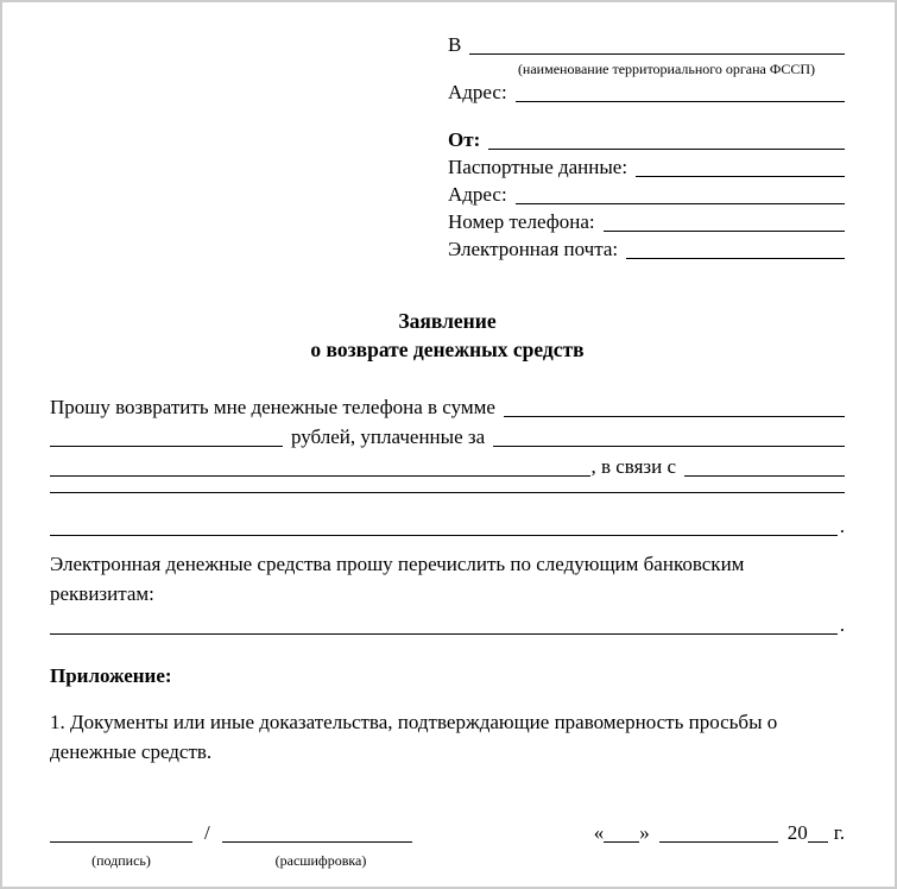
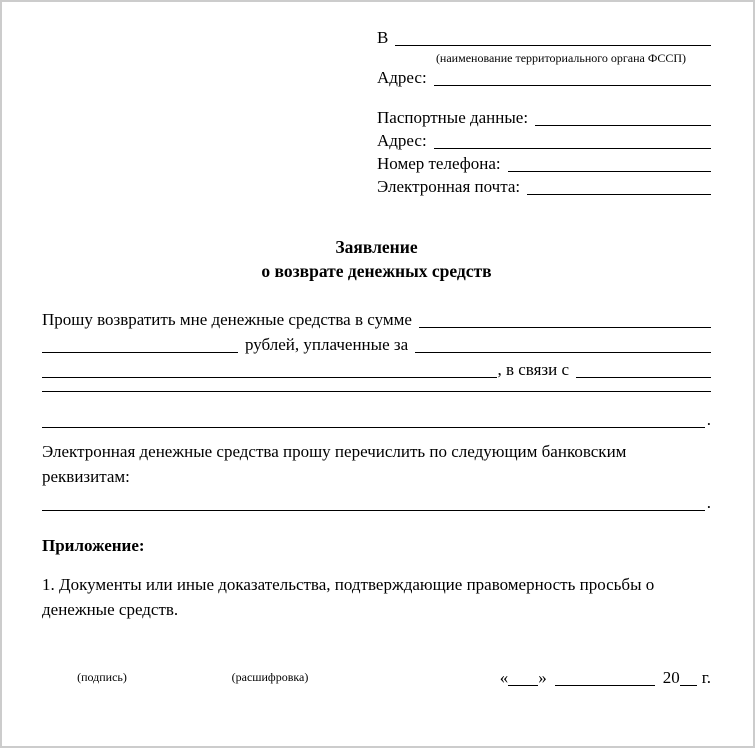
  В
  (наименование территориального органа ФССП)
  Адрес:
- От:
  Паспортные данные:
  Адрес:
  Номер телефона:
  Электронная почта:
  Заявление
  о возврате денежных средств
- Прошу возвратить мне денежные телефона в сумме
+ Прошу возвратить мне денежные средства в сумме
  рублей, уплаченные за
  , в связи с
  .
  Электронная денежные средства прошу перечислить по следующим банковским реквизитам:
  .
  Приложение:
  1. Документы или иные доказательства, подтверждающие правомерность просьбы о денежные средств.
- /
  (подпись)
  (расшифровка)
  «
  »
  20
  г.
